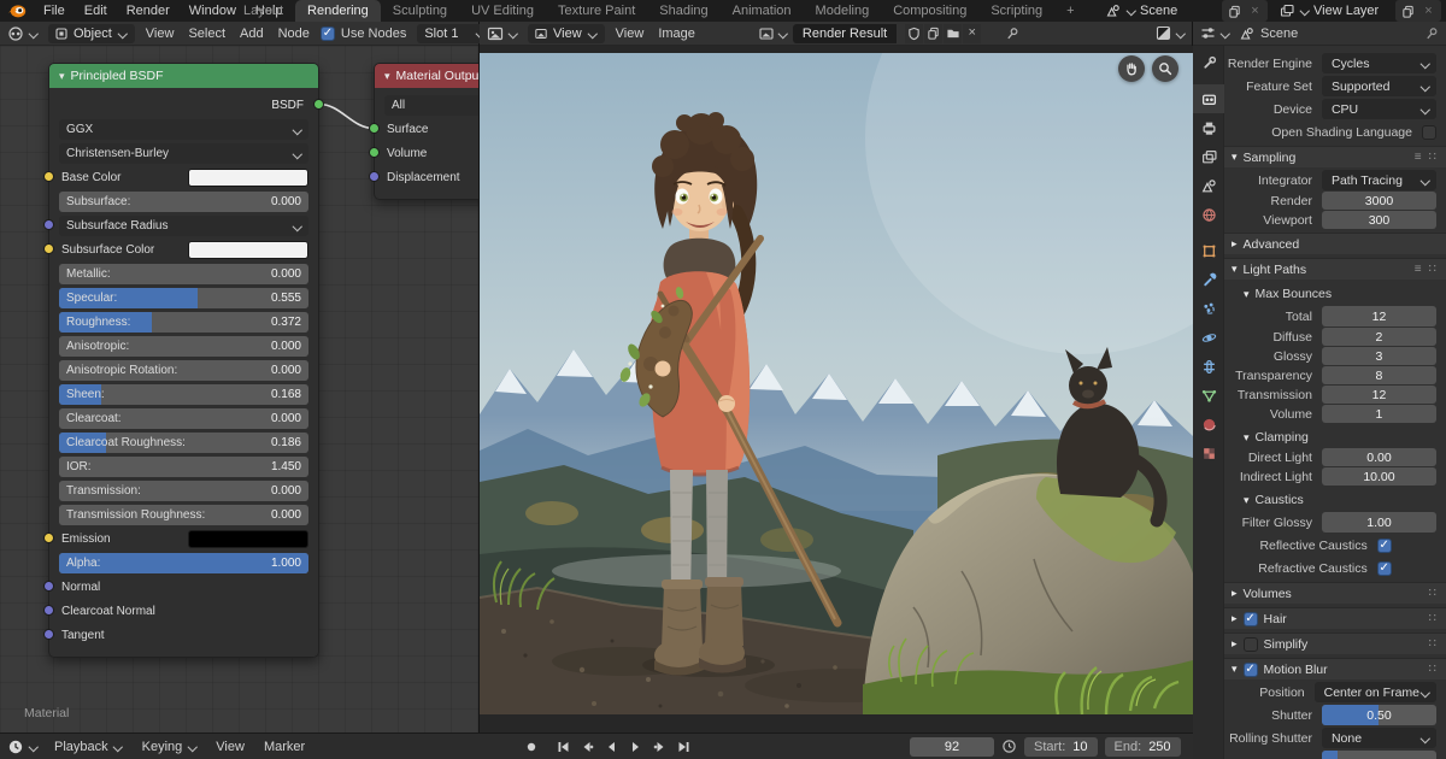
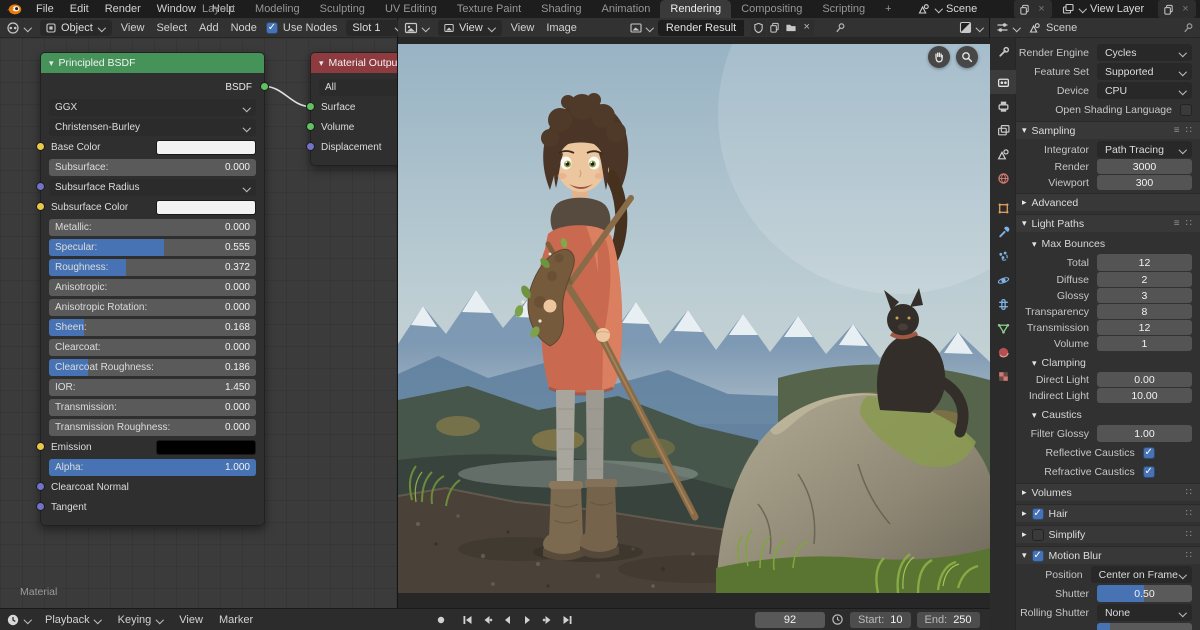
  File
  Edit
  Render
  Window
  Help
  Layout
- Rendering
+ Modeling
  Sculpting
  UV Editing
  Texture Paint
  Shading
  Animation
- Modeling
+ Rendering
  Compositing
  Scripting
  +
  Scene
  ×
  View Layer
  ×
  Object
  View
  Select
  Add
  Node
  Use Nodes
  Slot 1
  Material
  ▾
  Principled BSDF
  BSDF
  GGX
  Christensen-Burley
  Base Color
  Subsurface:
  0.000
  Subsurface Radius
  Subsurface Color
  Metallic:
  0.000
  Specular:
  0.555
  Roughness:
  0.372
  Anisotropic:
  0.000
  Anisotropic Rotation:
  0.000
  Sheen:
  0.168
  Clearcoat:
  0.000
  Clearcoat Roughness:
  0.186
  IOR:
  1.450
  Transmission:
  0.000
  Transmission Roughness:
  0.000
  Emission
  Alpha:
  1.000
- Normal
  Clearcoat Normal
  Tangent
  ▾
  Material Outpu
  All
  Surface
  Volume
  Displacement
  View
  View
  Image
  Render Result
  ×
  Scene
  Render Engine
  Cycles
  Feature Set
  Supported
  Device
  CPU
  Open Shading Language
  ▾
  Sampling
  ≡
  ∷
  Integrator
  Path Tracing
  Render
  3000
  Viewport
  300
  ▸
  Advanced
  ▾
  Light Paths
  ≡
  ∷
  ▾
  Max Bounces
  Total
  12
  Diffuse
  2
  Glossy
  3
  Transparency
  8
  Transmission
  12
  Volume
  1
  ▾
  Clamping
  Direct Light
  0.00
  Indirect Light
  10.00
  ▾
  Caustics
  Filter Glossy
  1.00
  Reflective Caustics
  Refractive Caustics
  ▸
  Volumes
  ∷
  ▸
  Hair
  ∷
  ▸
  Simplify
  ∷
  ▾
  Motion Blur
  ∷
  Position
  Center on Frame
  Shutter
  0.50
  Rolling Shutter
  None
  Playback
  Keying
  View
  Marker
  92
  Start:
  10
  End:
  250
